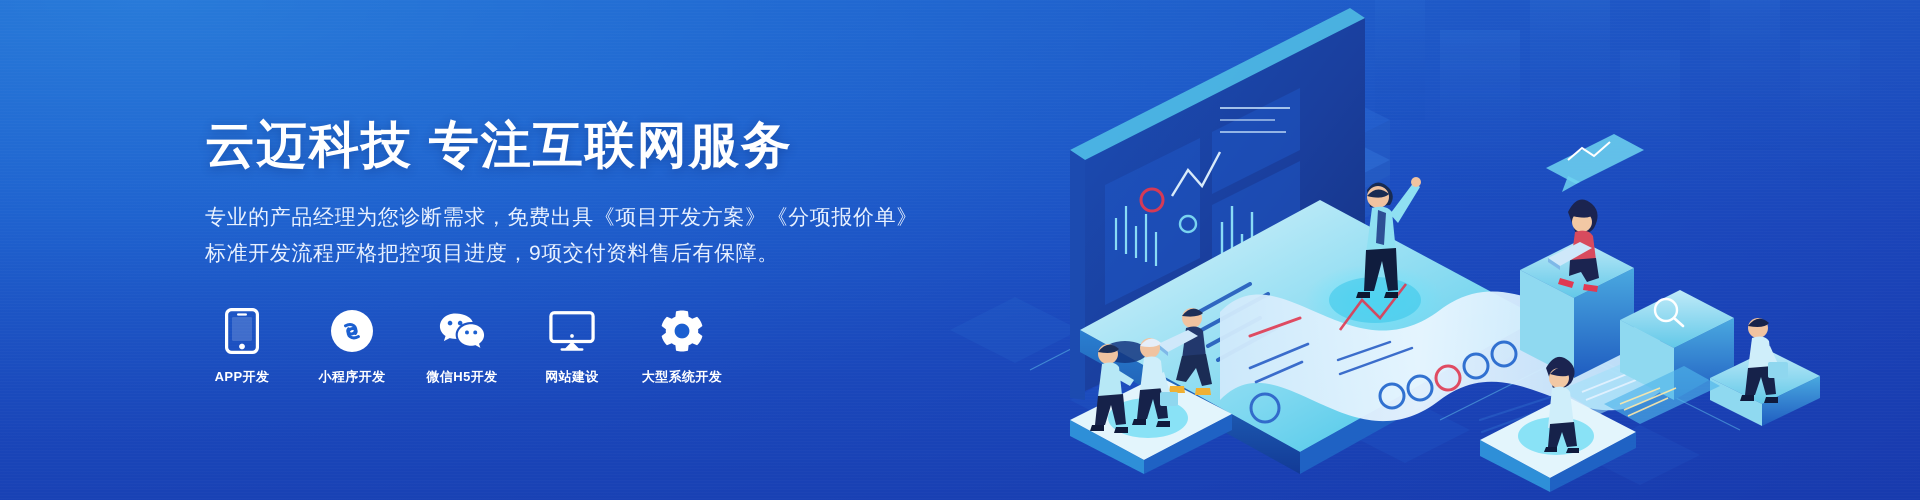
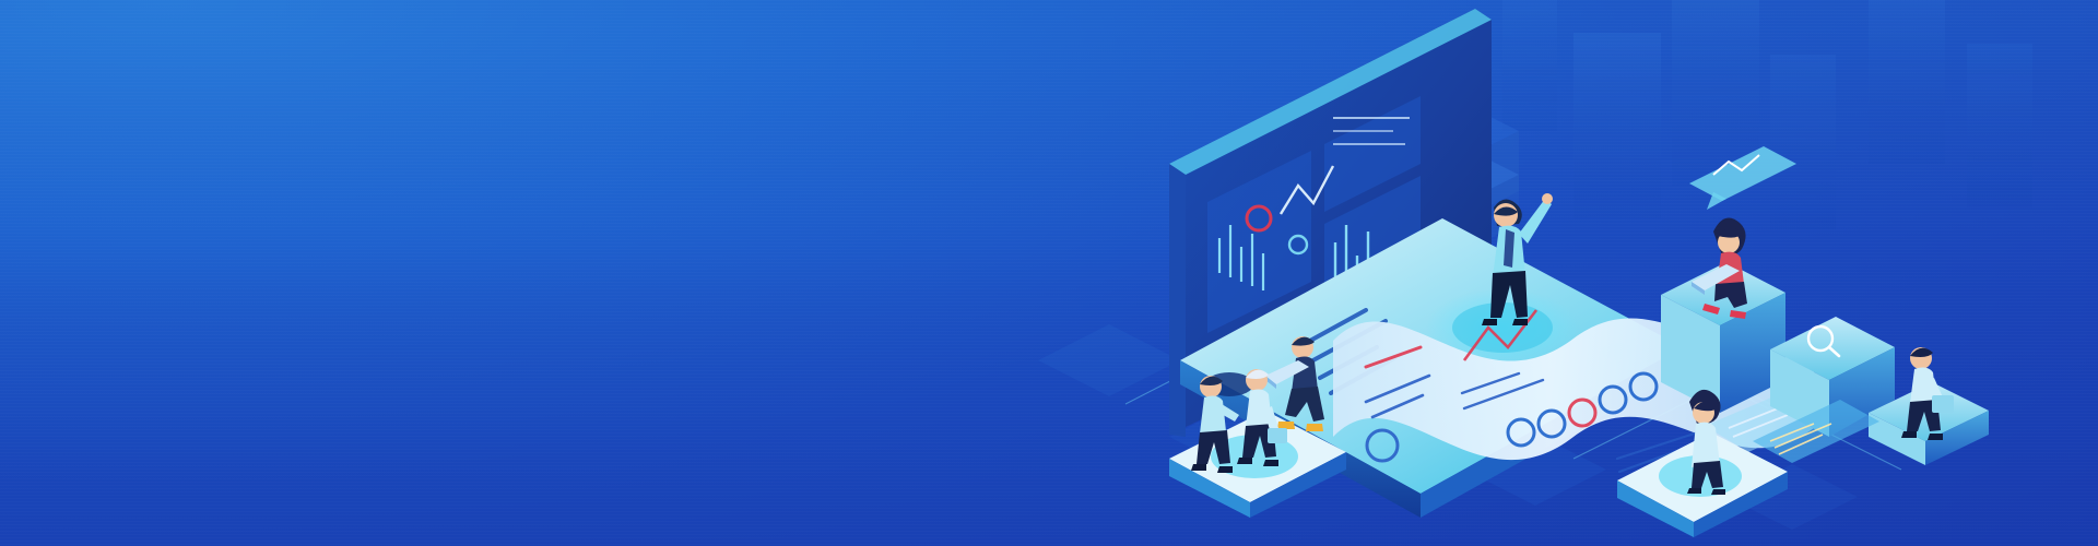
- 云迈科技 专注互联网服务
- 专业的产品经理为您诊断需求，免费出具《项目开发方案》《分项报价单》
- 标准开发流程严格把控项目进度，9项交付资料售后有保障。
- APP开发
- 小程序开发
- 微信H5开发
- 网站建设
- 大型系统开发
